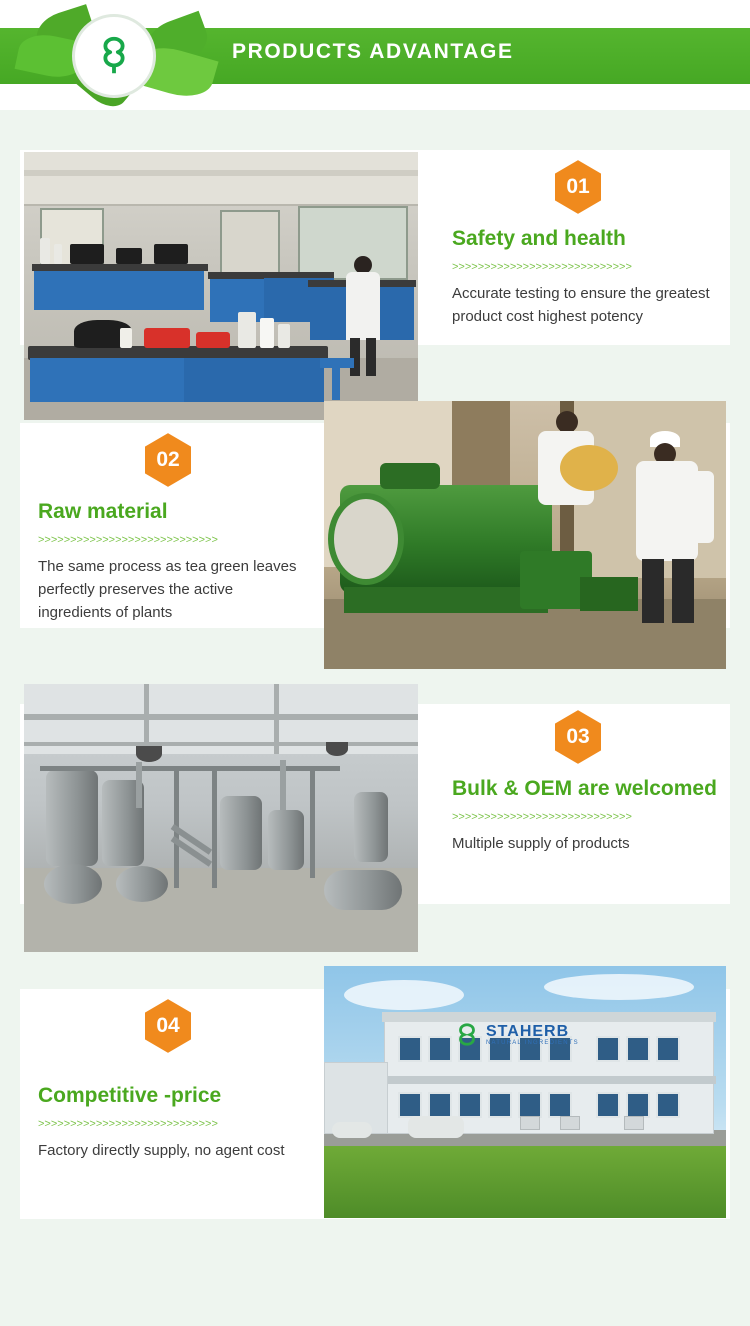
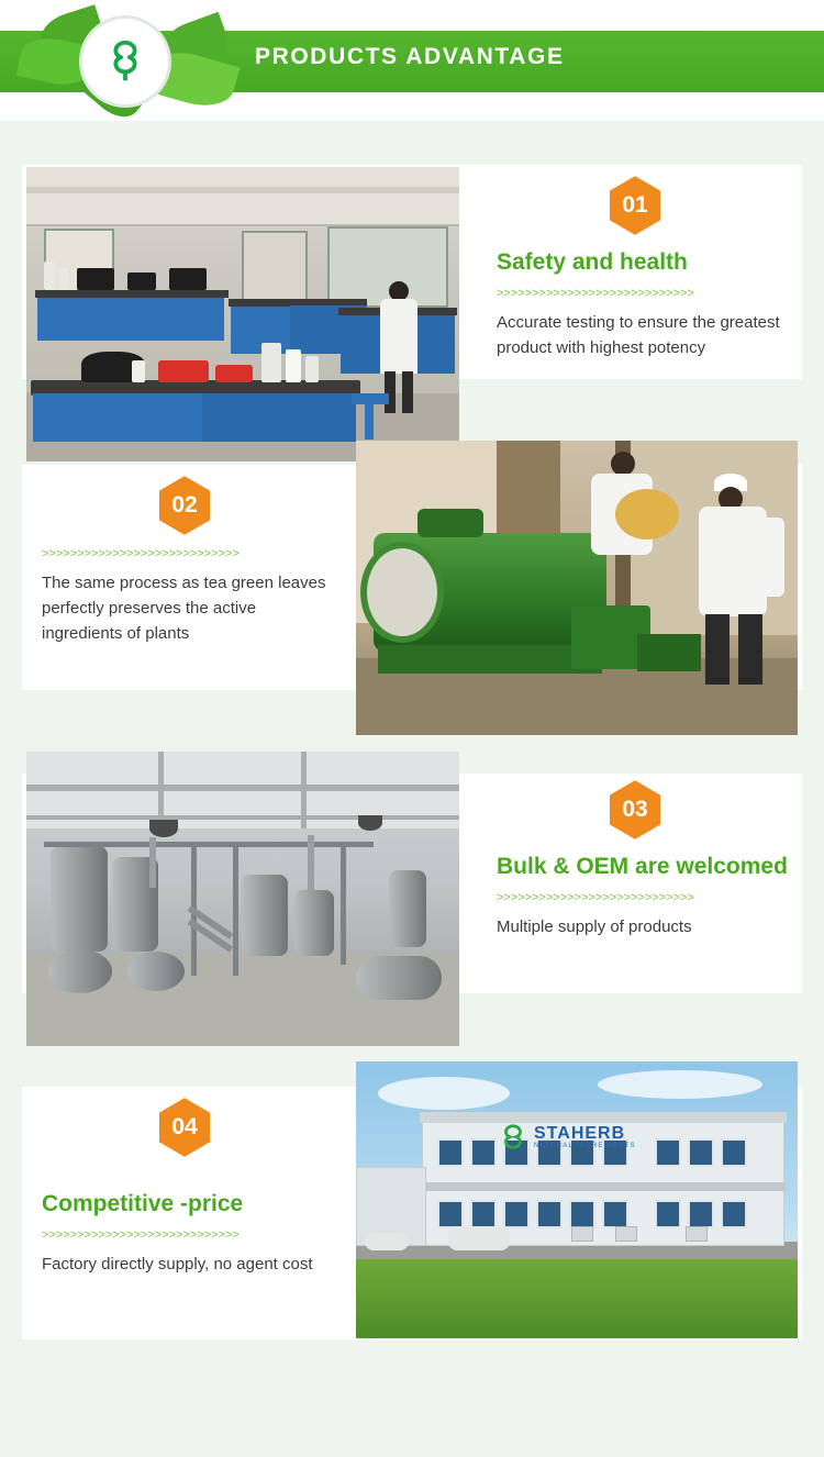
  PRODUCTS ADVANTAGE
  01
  Safety and health
  >>>>>>>>>>>>>>>>>>>>>>>>>>>>
- Accurate testing to ensure the greatest product cost highest potency
+ Accurate testing to ensure the greatest product with highest potency
  02
- Raw material
  >>>>>>>>>>>>>>>>>>>>>>>>>>>>
  The same process as tea green leaves perfectly preserves the active ingredients of plants
  03
  Bulk & OEM are welcomed
  >>>>>>>>>>>>>>>>>>>>>>>>>>>>
  Multiple supply of products
  STAHERB
  04
  Competitive -price
  >>>>>>>>>>>>>>>>>>>>>>>>>>>>
  Factory directly supply, no agent cost
